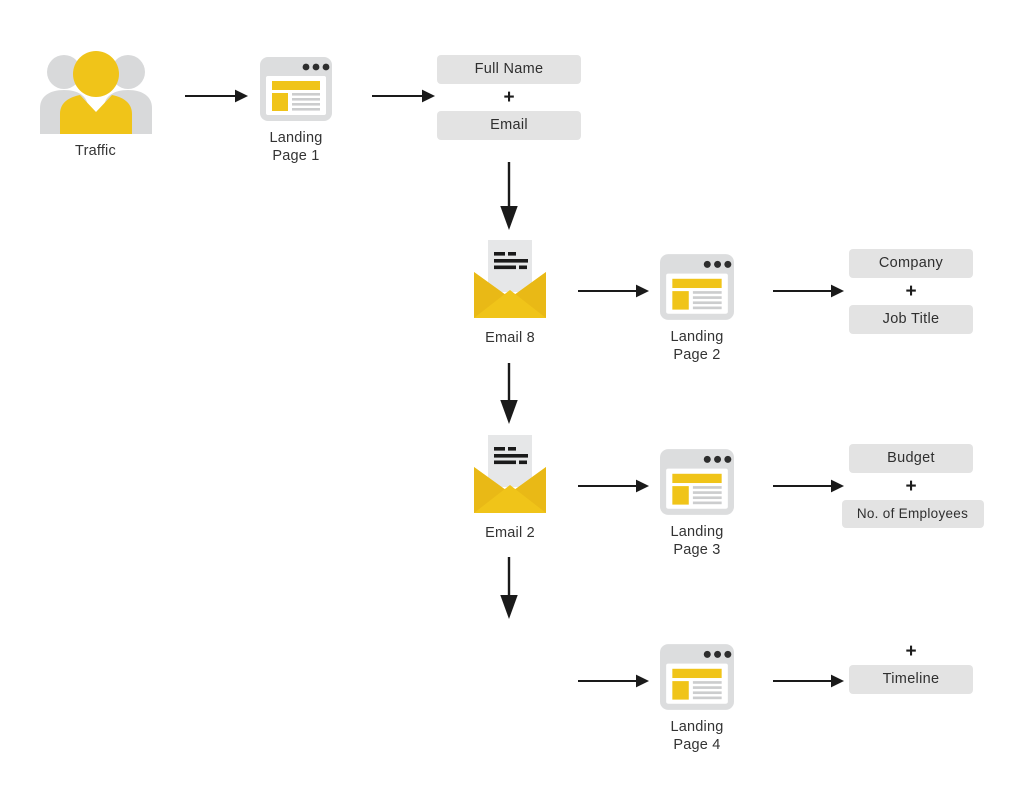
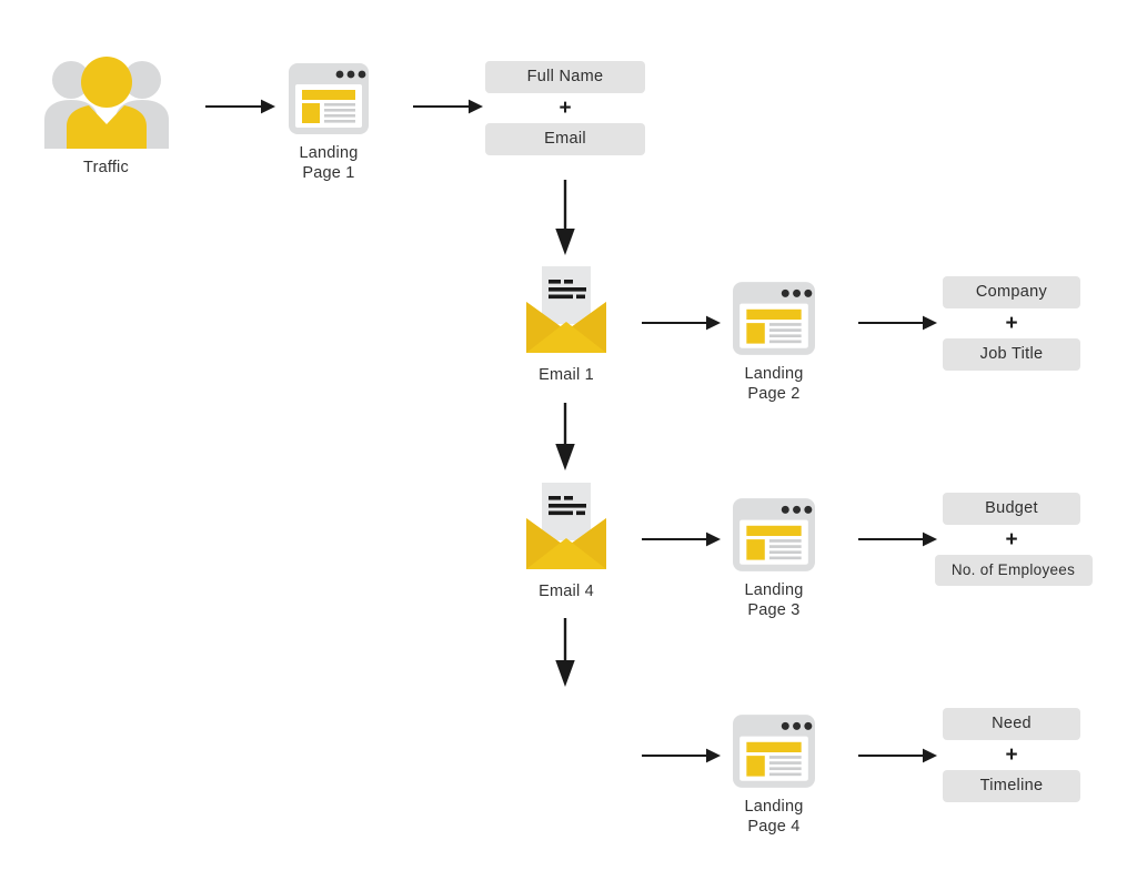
  Traffic
  Landing
  Page 1
  Full Name
  +
  Email
- Email 8
+ Email 1
  Landing
  Page 2
  Company
  +
  Job Title
- Email 2
+ Email 4
  Landing
  Page 3
  Budget
  +
  No. of Employees
  Landing
  Page 4
+ Need
  +
  Timeline
